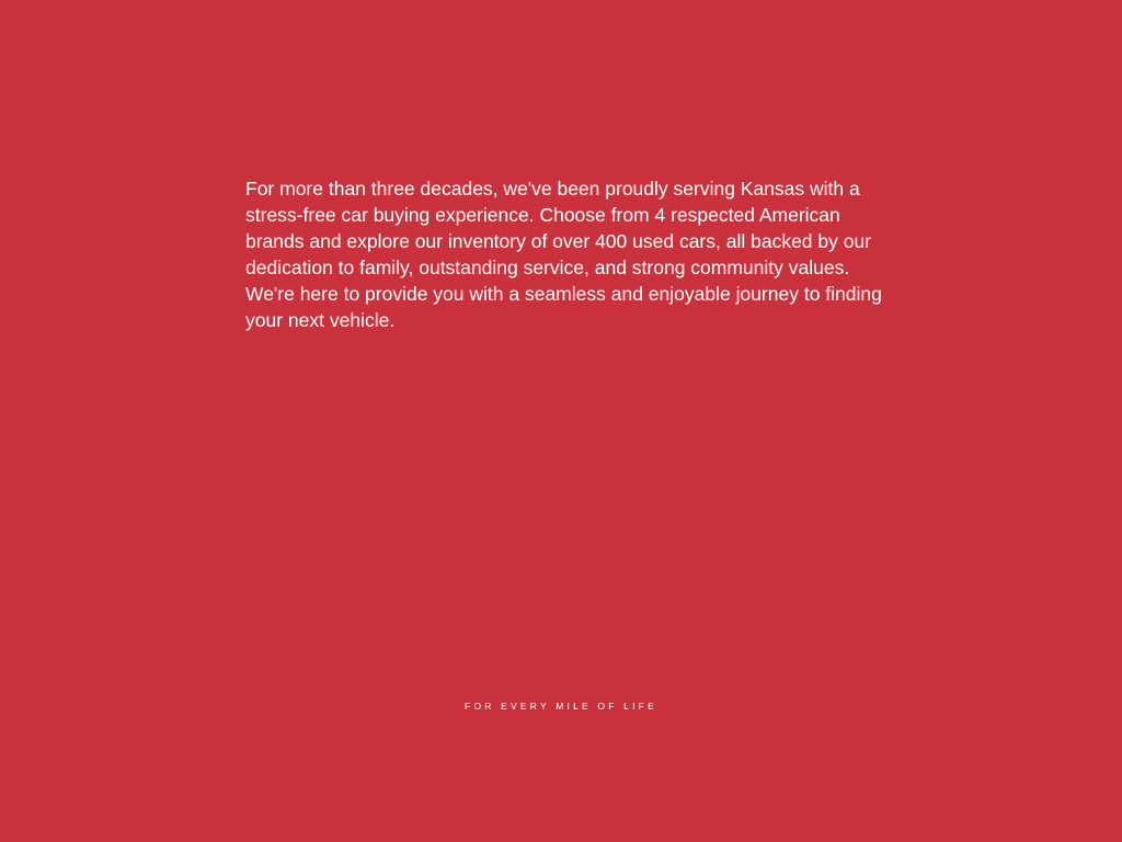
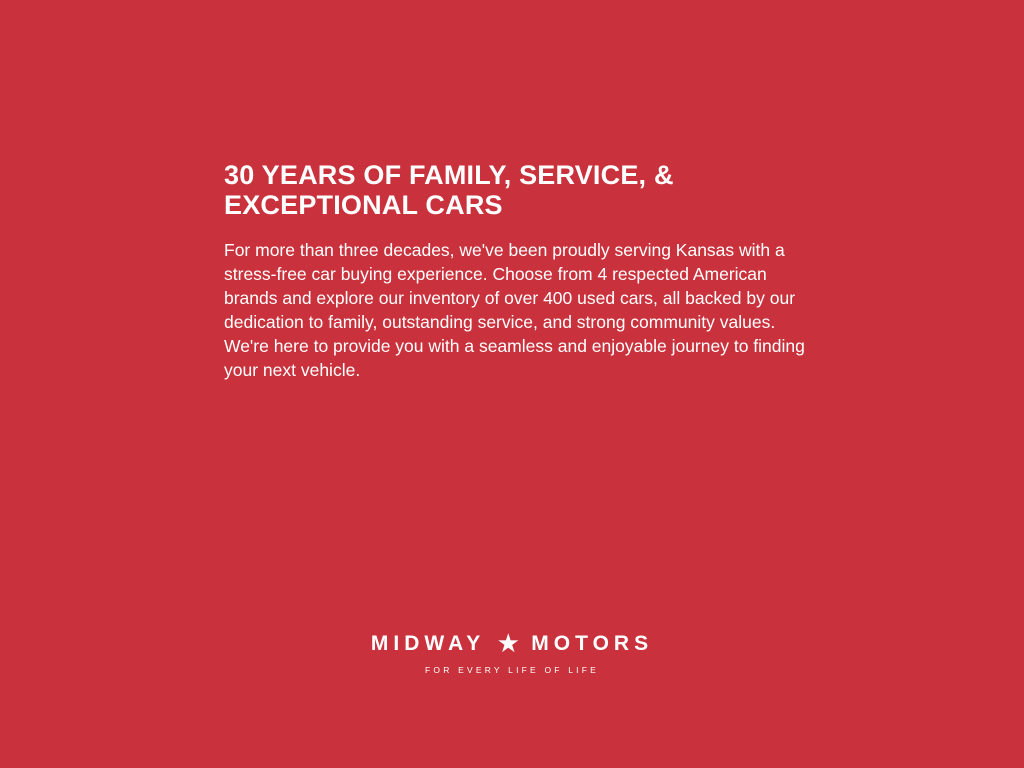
+ 30 YEARS OF FAMILY, SERVICE, & EXCEPTIONAL CARS
  For more than three decades, we've been proudly serving Kansas with a stress-free car buying experience. Choose from 4 respected American brands and explore our inventory of over 400 used cars, all backed by our dedication to family, outstanding service, and strong community values. We're here to provide you with a seamless and enjoyable journey to finding your next vehicle.
+ MIDWAY
+ ★
+ MOTORS
- FOR EVERY MILE OF LIFE
+ FOR EVERY LIFE OF LIFE
